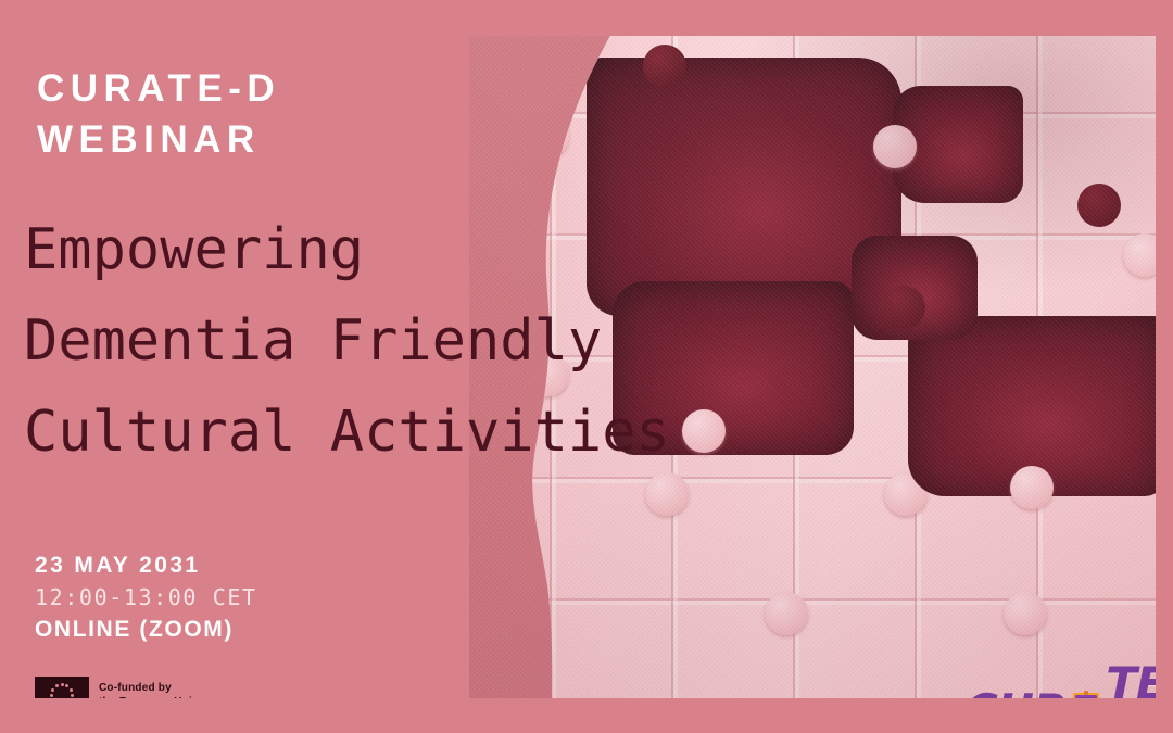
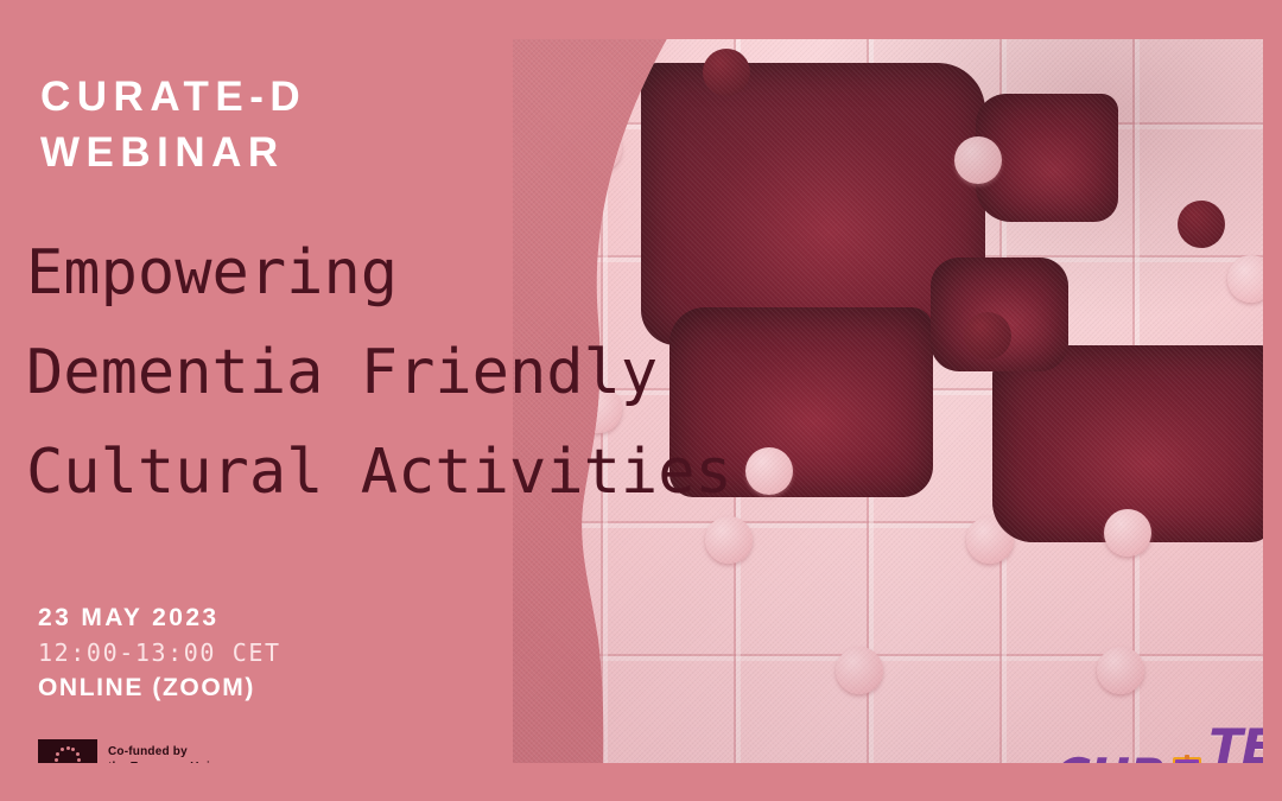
  CURATE-D
  WEBINAR
  Empowering
  Dementia Friendly
  Cultural Activities
- 23 MAY 2031
+ 23 MAY 2023
  12:00-13:00 CET
  ONLINE (ZOOM)
  Co-funded by
